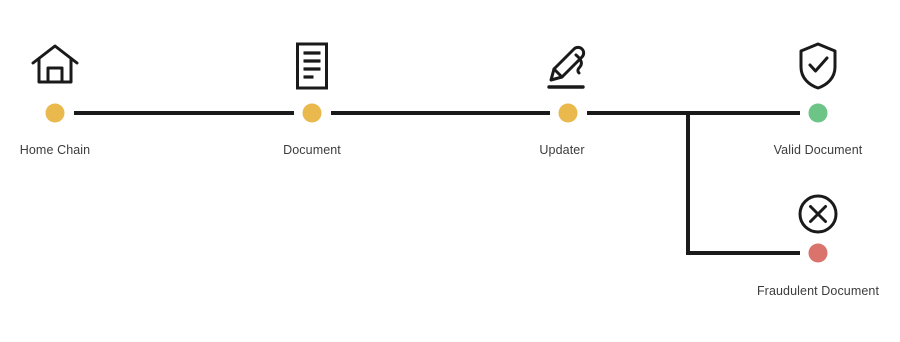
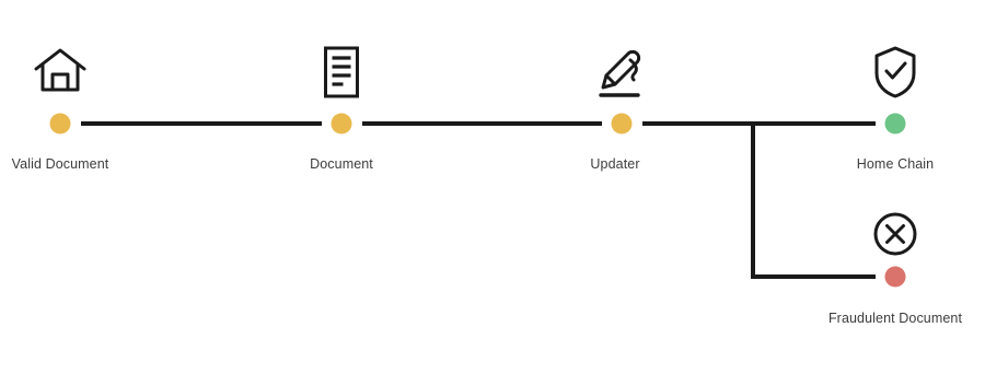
- Home Chain
+ Valid Document
  Document
  Updater
- Valid Document
+ Home Chain
  Fraudulent Document
